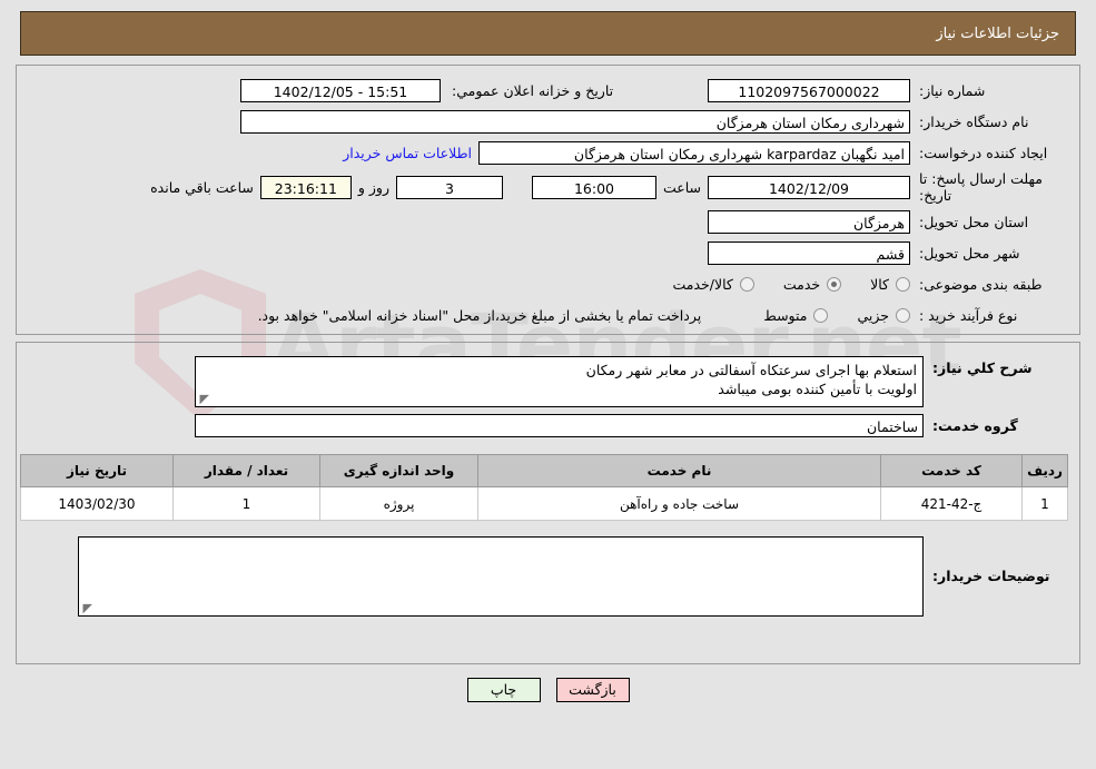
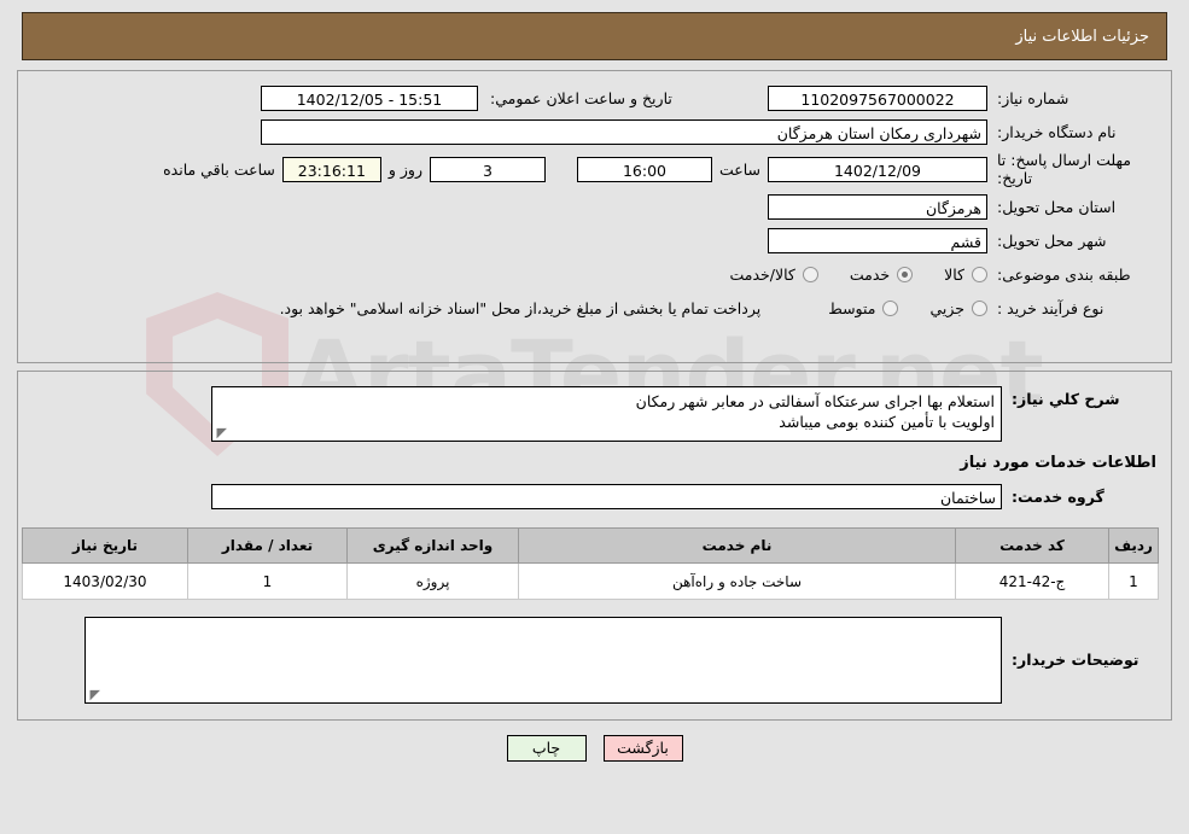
  ArtaTender.net
  جزئیات اطلاعات نیاز
  شماره نیاز:
  1102097567000022
- تاریخ و خزانه اعلان عمومي:
+ تاریخ و ساعت اعلان عمومي:
  15:51 - 1402/12/05
  نام دستگاه خریدار:
  شهرداری رمکان استان هرمزگان
- ایجاد کننده درخواست:
- امید نگهبان karpardaz شهرداری رمکان استان هرمزگان
- اطلاعات تماس خریدار
  مهلت ارسال پاسخ: تا تاریخ:
  1402/12/09
  ساعت
  16:00
  3
  روز و
  23:16:11
  ساعت باقي مانده
  استان محل تحویل:
  هرمزگان
  شهر محل تحویل:
  قشم
  طبقه بندی موضوعی:
  کالا
  خدمت
  کالا/خدمت
  نوع فرآیند خرید :
  جزیي
  متوسط
  پرداخت تمام یا بخشی از مبلغ خرید،از محل "اسناد خزانه اسلامی" خواهد بود.
  شرح كلي نياز:
  استعلام بها اجرای سرعتكاه آسفالتی در معابر شهر رمکان
  اولویت با تأمین کننده بومی میباشد
  ◤
+ اطلاعات خدمات مورد نیاز
  گروه خدمت:
  ساختمان
  ردیف	کد خدمت	نام خدمت	واحد اندازه گیری	تعداد / مقدار	تاریخ نیاز
  1	ج-42-421	ساخت جاده و راهآهن	پروژه	1	1403/02/30
  توضیحات خریدار:
  ◤
  بازگشت
  چاپ
